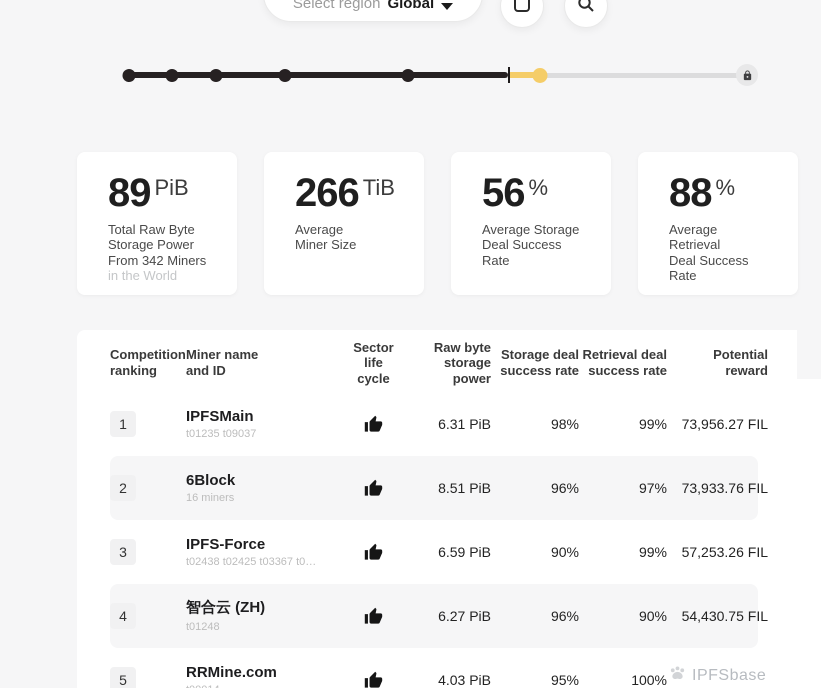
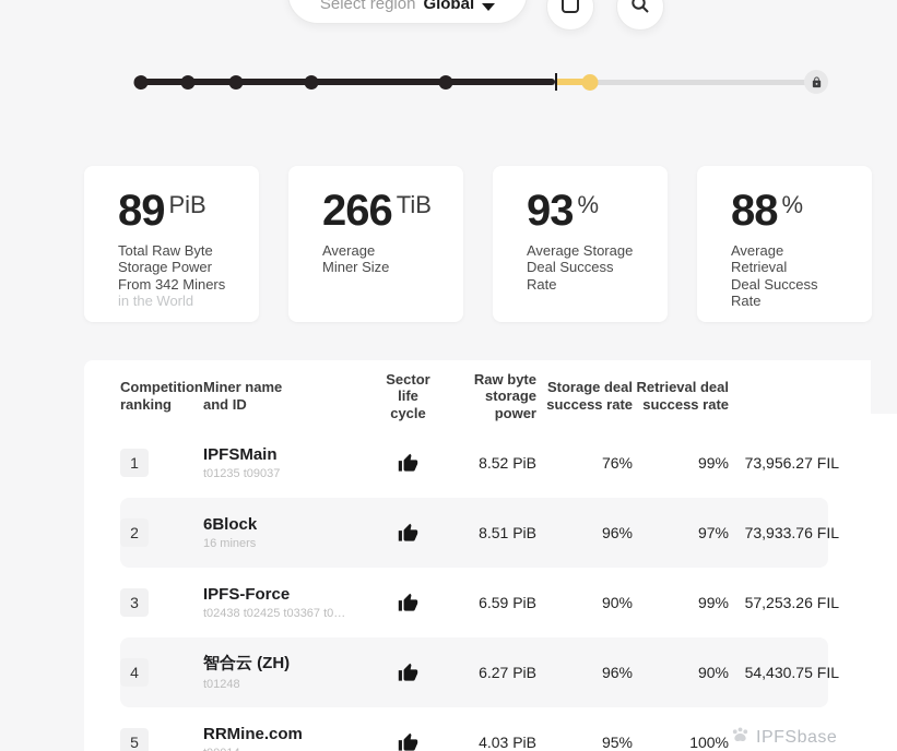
  Select region
  Global
  89
  PiB
  Total Raw Byte
  Storage Power
  From 342 Miners
  in the World
  266
  TiB
  Average
  Miner Size
- 56
+ 93
  %
  Average Storage
  Deal Success
  Rate
  88
  %
  Average
  Retrieval
  Deal Success
  Rate
  Competition
  ranking
  Miner name
  and ID
  Sector
  life
  cycle
  Raw byte
  storage power
  Storage deal
  success rate
  Retrieval deal
  success rate
- Potential
- reward
  1
  IPFSMain
  t01235 t09037
- 6.31 PiB
+ 8.52 PiB
- 98%
+ 76%
  99%
  73,956.27 FIL
  2
  6Block
  16 miners
  8.51 PiB
  96%
  97%
  73,933.76 FIL
  3
  IPFS-Force
  t02438 t02425 t03367 t078
  6.59 PiB
  90%
  99%
  57,253.26 FIL
  4
  智合云 (ZH)
  t01248
  6.27 PiB
  96%
  90%
  54,430.75 FIL
  5
  RRMine.com
  4.03 PiB
  95%
  100%
  IPFSbase
